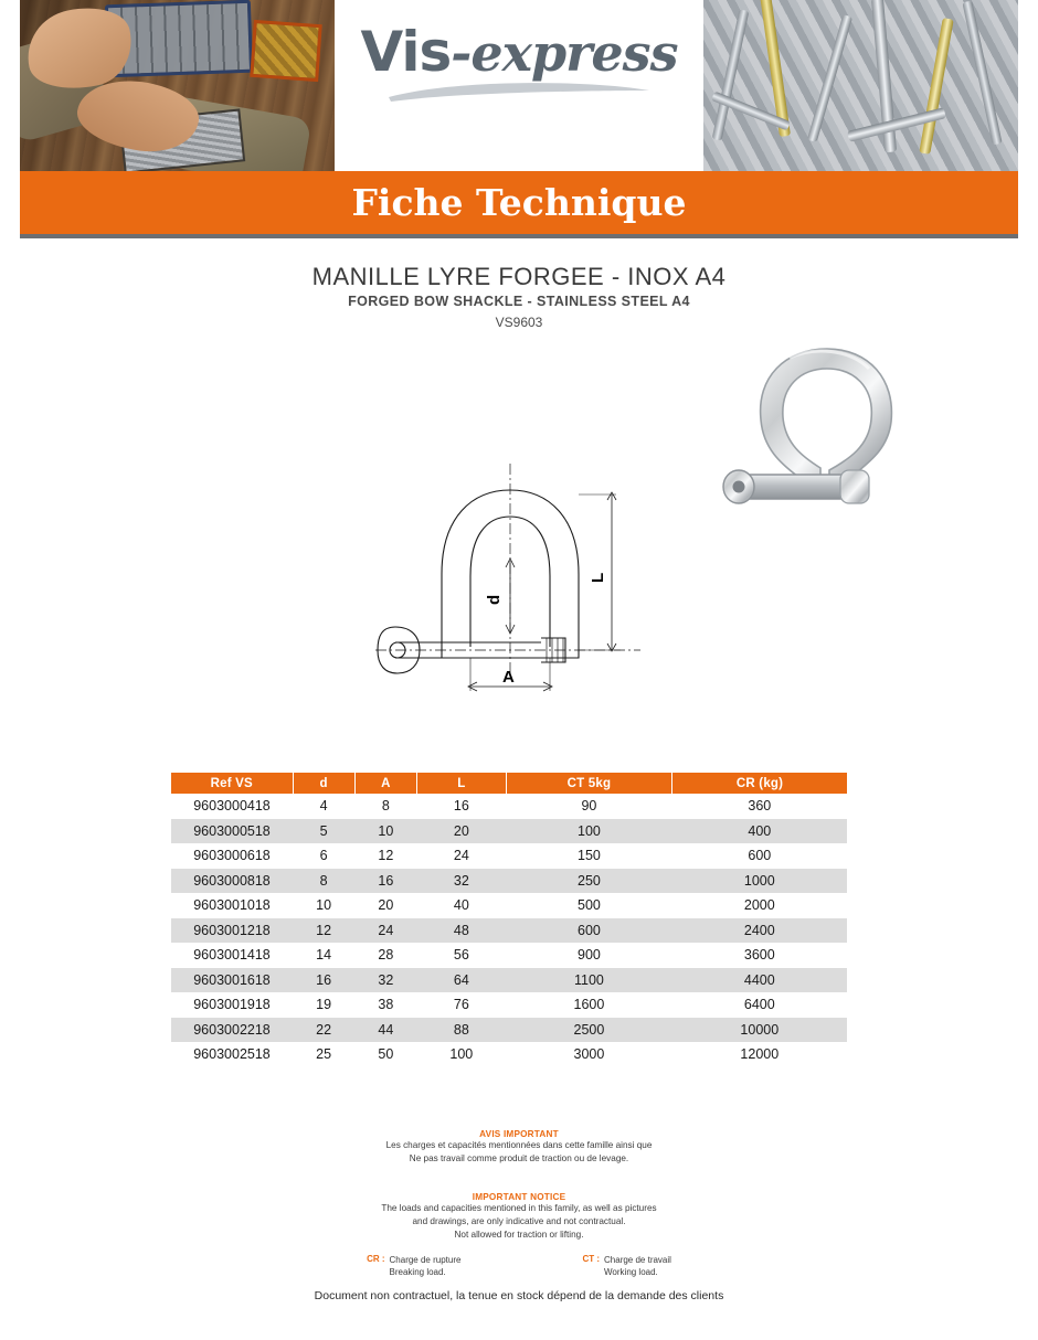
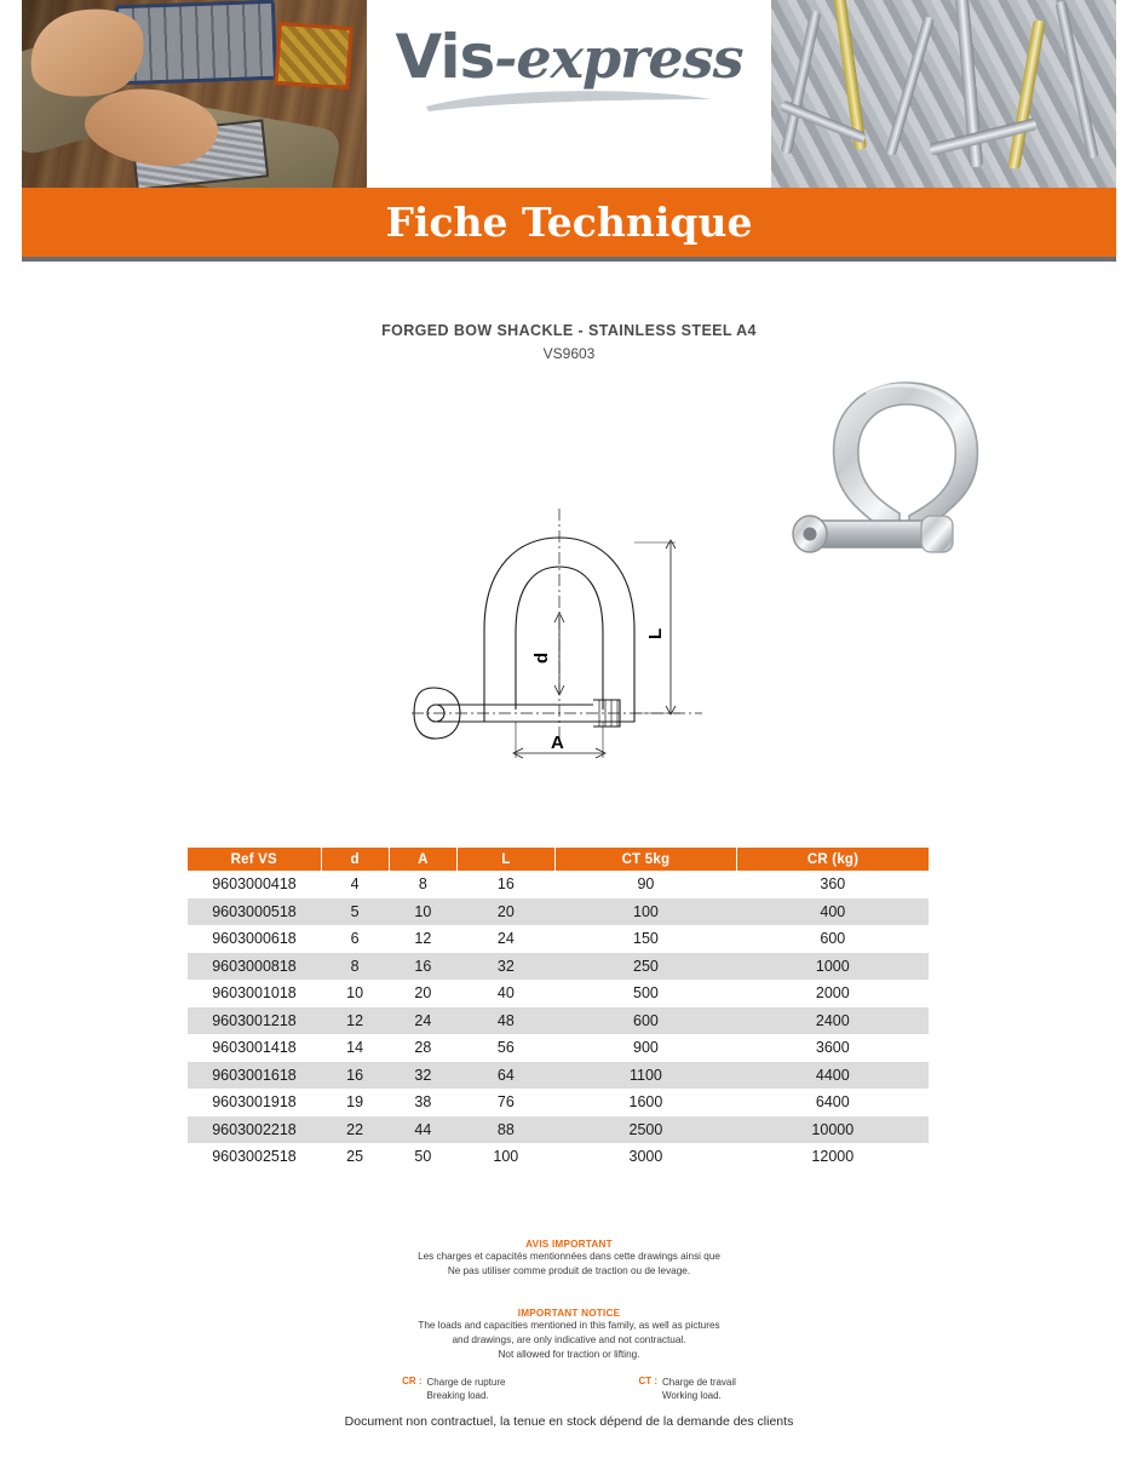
  Vis-express
  Fiche Technique
- MANILLE LYRE FORGEE - INOX A4
  FORGED BOW SHACKLE - STAINLESS STEEL A4
  VS9603
  A
  Ref VS	d	A	L	CT 5kg	CR (kg)
  9603000418	4	8	16	90	360
  9603000518	5	10	20	100	400
  9603000618	6	12	24	150	600
  9603000818	8	16	32	250	1000
  9603001018	10	20	40	500	2000
  9603001218	12	24	48	600	2400
  9603001418	14	28	56	900	3600
  9603001618	16	32	64	1100	4400
  9603001918	19	38	76	1600	6400
  9603002218	22	44	88	2500	10000
  9603002518	25	50	100	3000	12000
  AVIS IMPORTANT
- Les charges et capacités mentionnées dans cette famille ainsi que
+ Les charges et capacités mentionnées dans cette drawings ainsi que
- Ne pas travail comme produit de traction ou de levage.
+ Ne pas utiliser comme produit de traction ou de levage.
  IMPORTANT NOTICE
  The loads and capacities mentioned in this family, as well as pictures
  and drawings, are only indicative and not contractual.
  Not allowed for traction or lifting.
  CR :
  Charge de rupture
  Breaking load.
  CT :
  Charge de travail
  Working load.
  Document non contractuel, la tenue en stock dépend de la demande des clients
